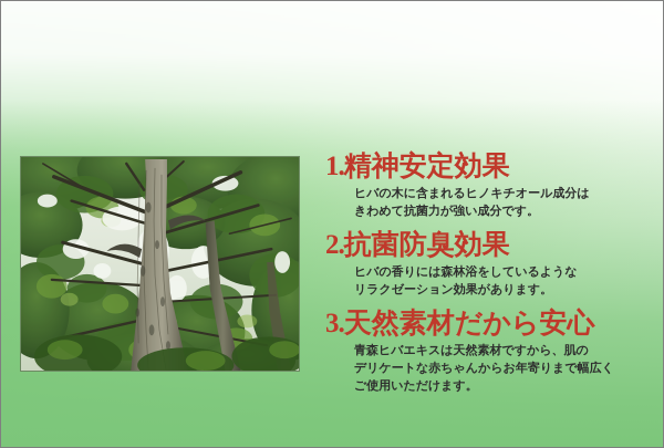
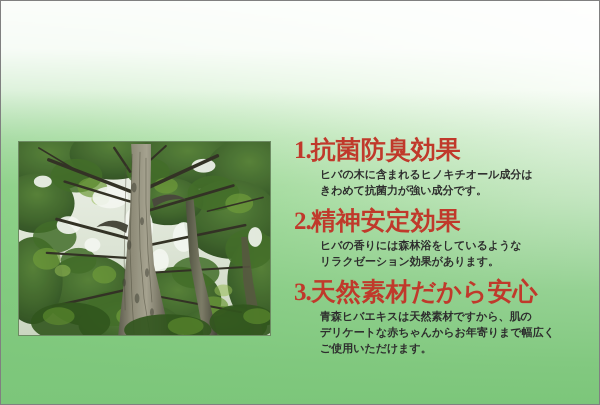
- 1.精神安定効果
+ 1.抗菌防臭効果
  ヒバの木に含まれるヒノキチオール成分は
  きわめて抗菌力が強い成分です。
- 2.抗菌防臭効果
+ 2.精神安定効果
  ヒバの香りには森林浴をしているような
  リラクゼーション効果があります。
  3.天然素材だから安心
  青森ヒバエキスは天然素材ですから、肌の
  デリケートな赤ちゃんからお年寄りまで幅広く
  ご使用いただけます。
